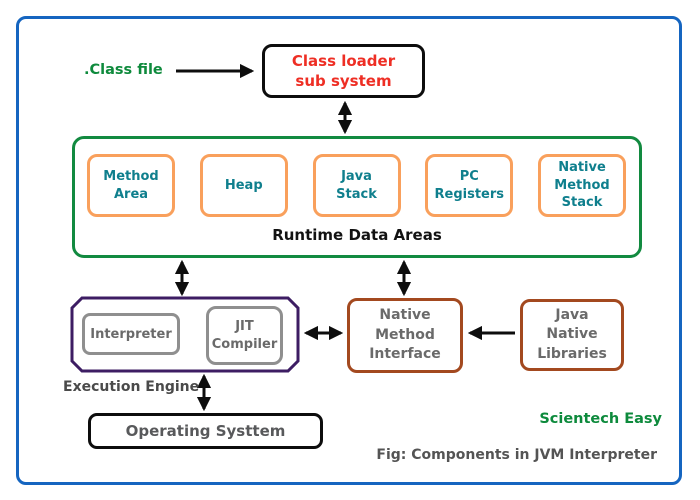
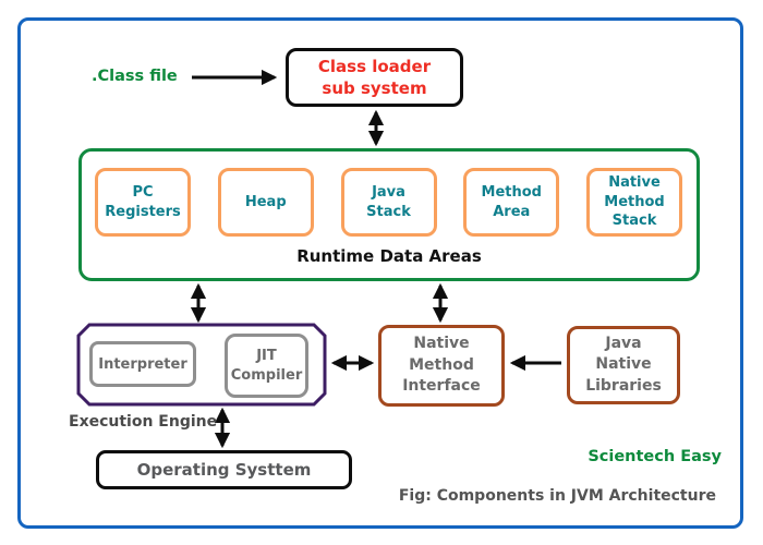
  .Class file
  Class loader
  sub system
- Method Area
+ PC Registers
  Heap
  Java Stack
- PC Registers
+ Method Area
  Native Method Stack
  Runtime Data Areas
  Interpreter
  JIT Compiler
  Execution Engine
  Native Method Interface
  Java Native Libraries
  Operating Systtem
  Scientech Easy
- Fig: Components in JVM Interpreter
+ Fig: Components in JVM Architecture
